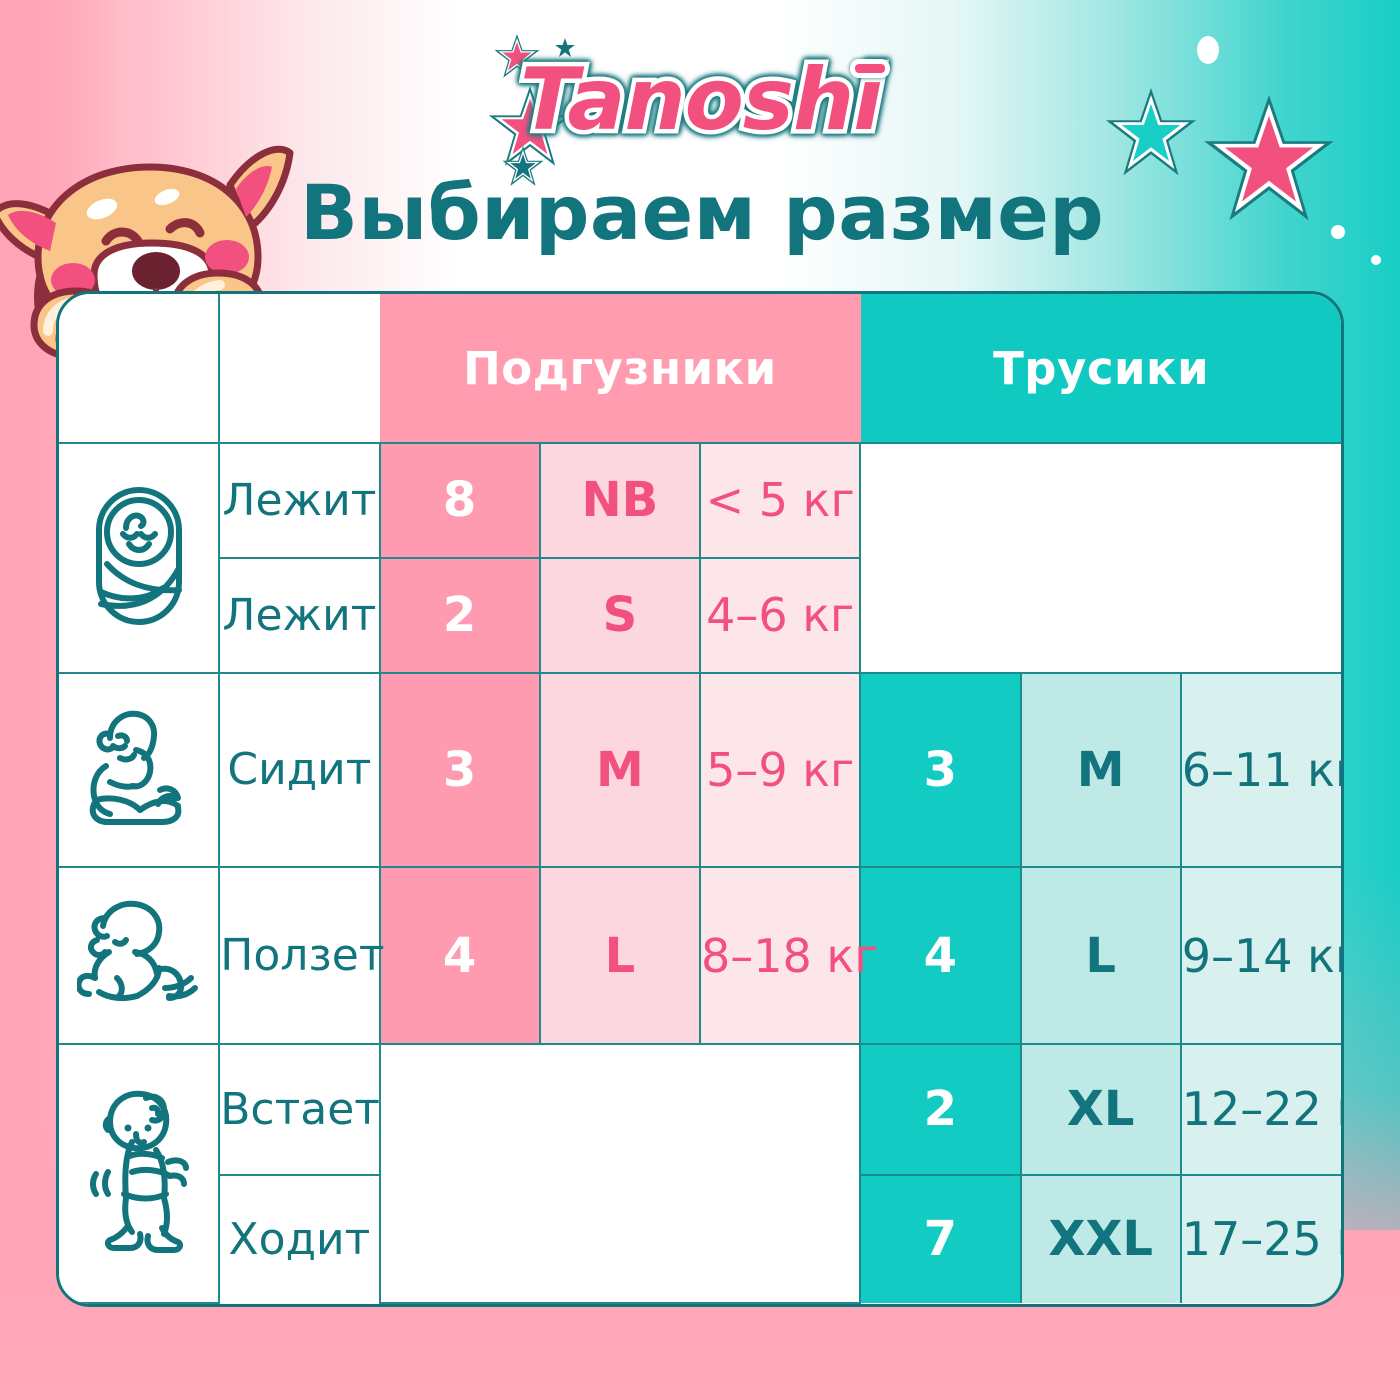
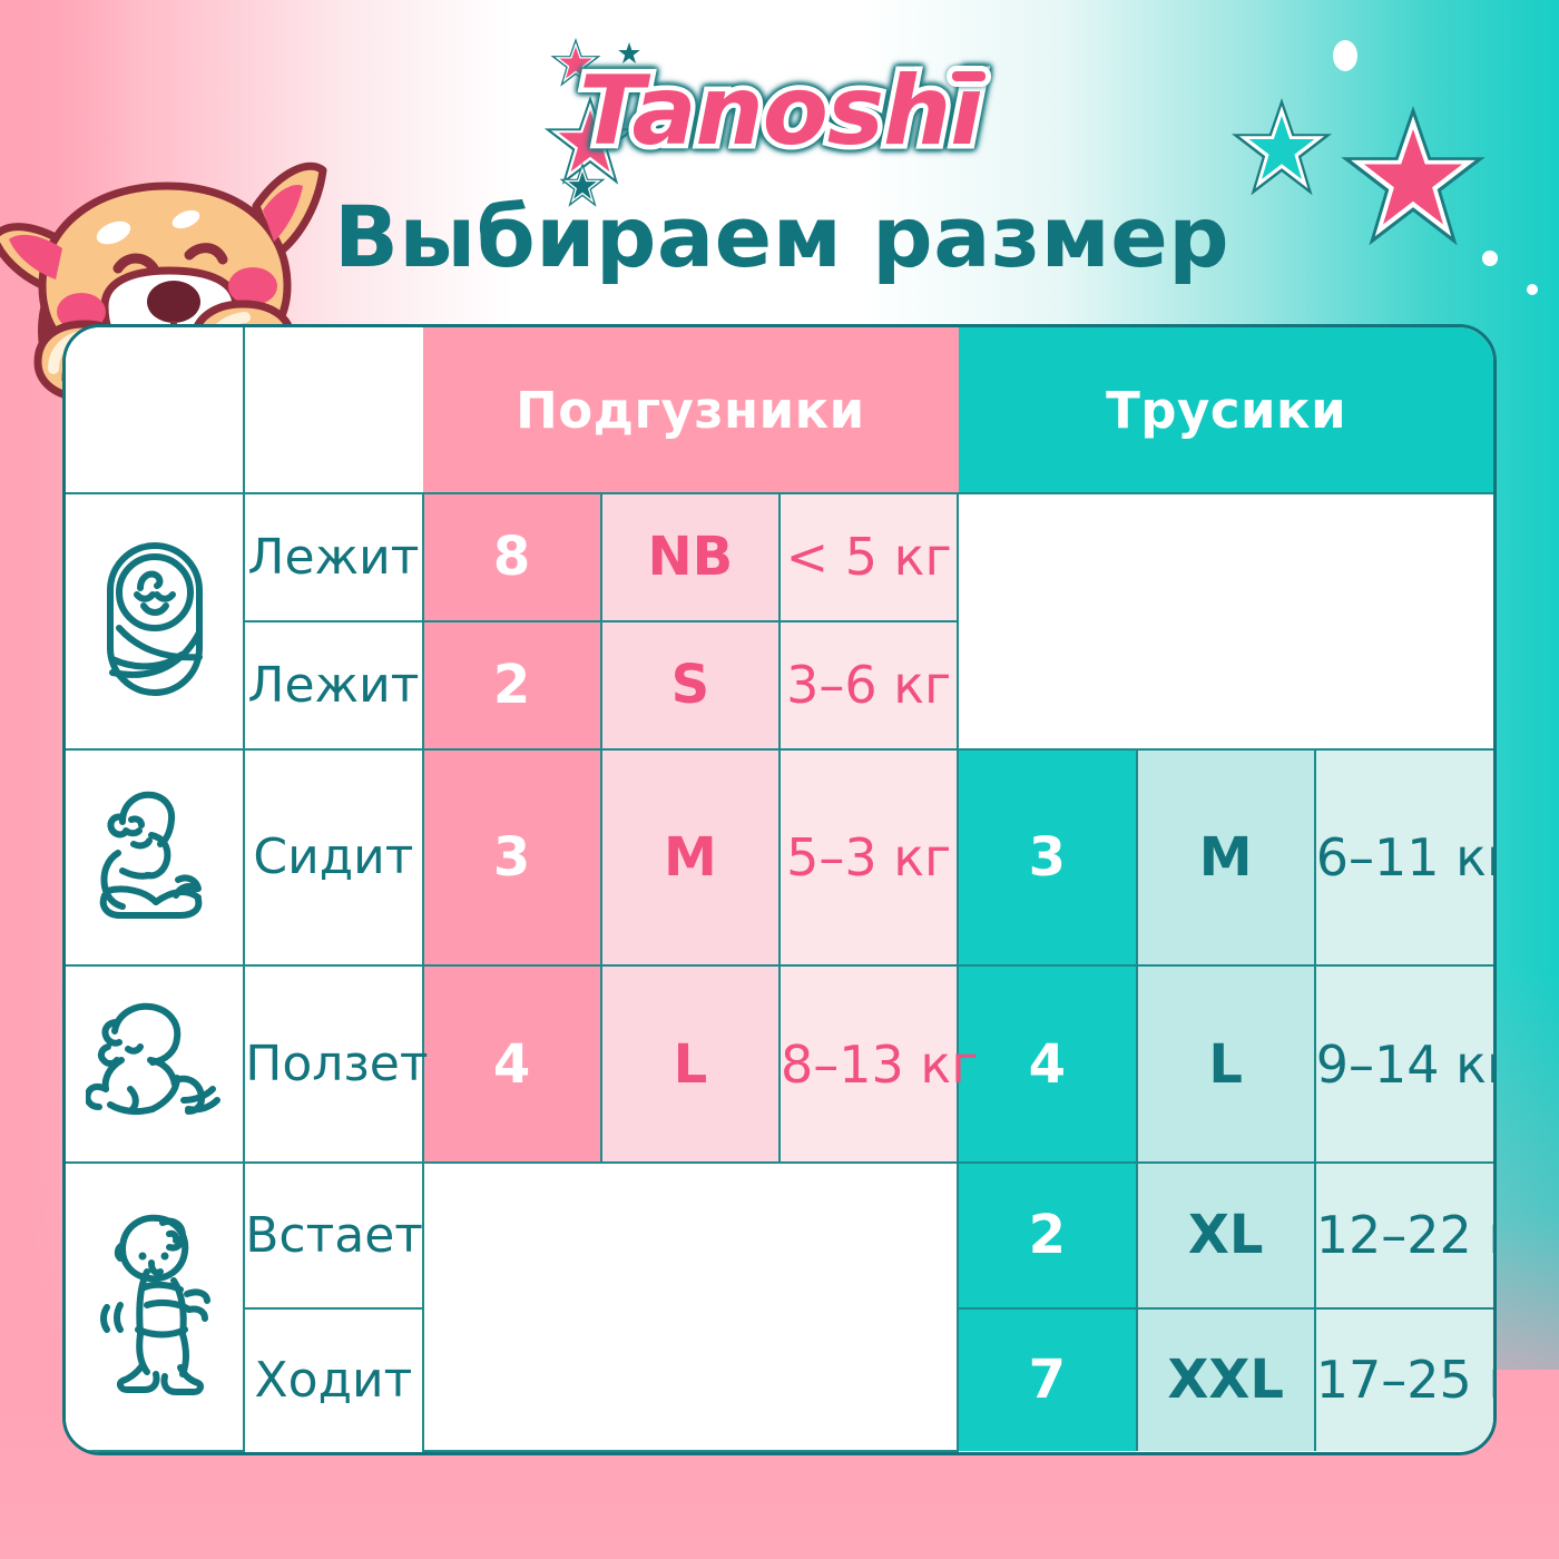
  Tanoshi
  Выбираем размер
  		Подгузники	Трусики
  	Лежит	8	NB	< 5 кг
- Лежит	2	S	4–6 кг
+ Лежит	2	S	3–6 кг
- 	Сидит	3	M	5–9 кг	3	M	6–11 к
+ 	Сидит	3	M	5–3 кг	3	M	6–11 к
- 	Ползет	4	L	8–18 кг	4	L	9–14 к
+ 	Ползет	4	L	8–13 кг	4	L	9–14 к
  	Встает		2	XL	12–22
  Ходит	7	XXL	17–25
